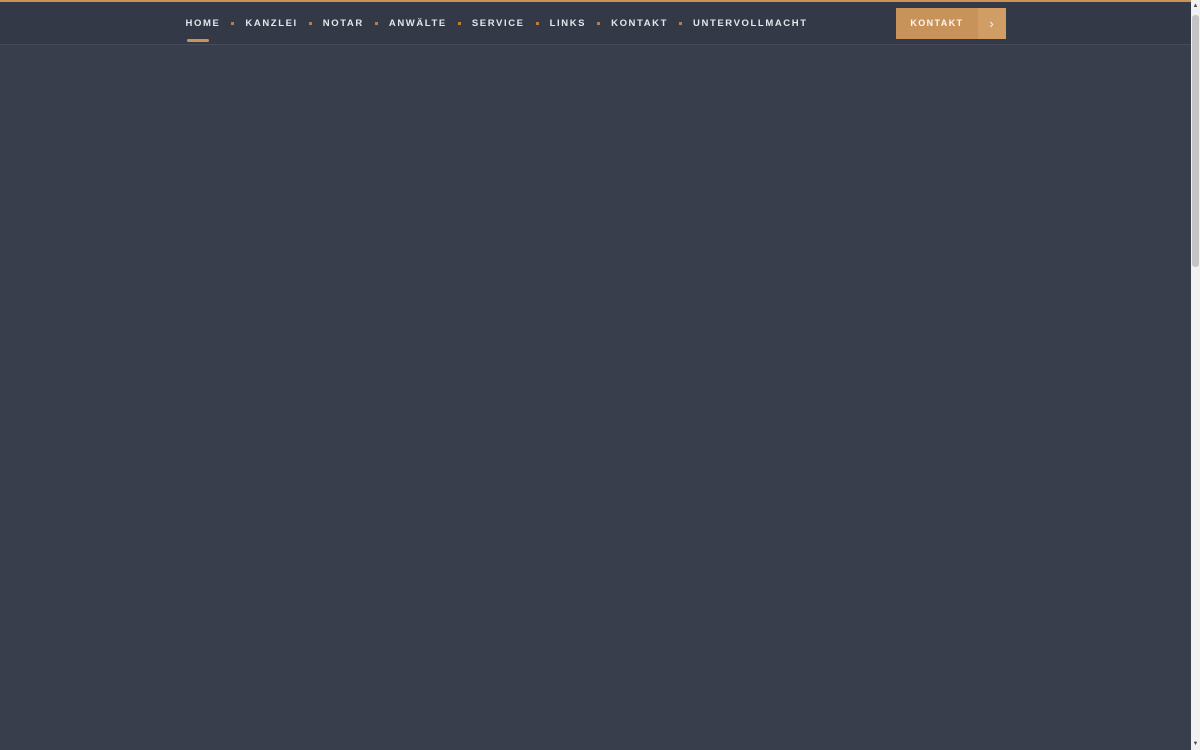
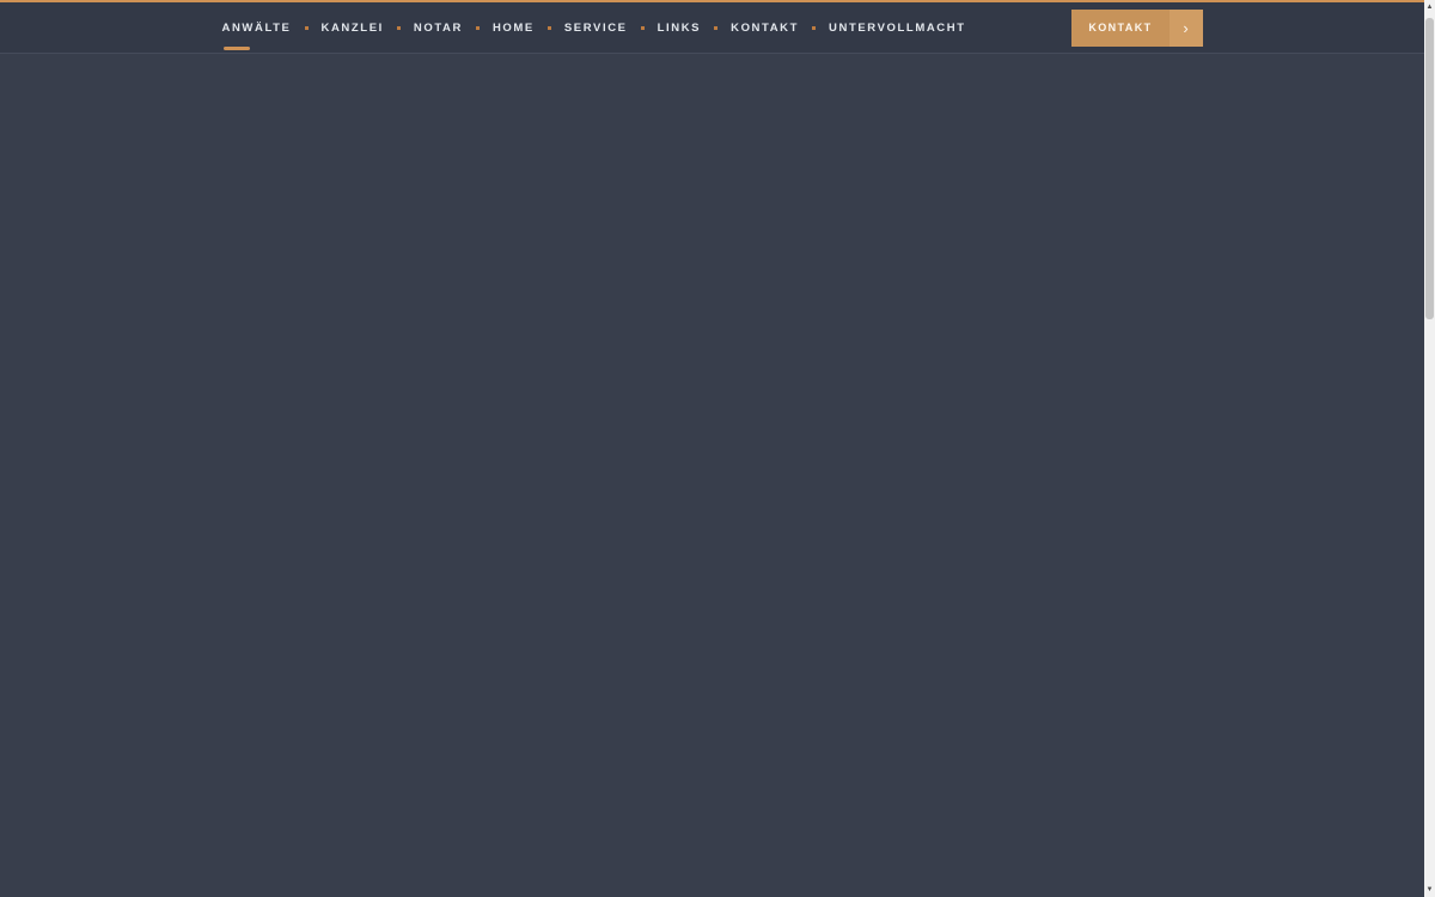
- HOME
+ ANWÄLTE
  KANZLEI
  NOTAR
- ANWÄLTE
+ HOME
  SERVICE
  LINKS
  KONTAKT
  UNTERVOLLMACHT
  KONTAKT
  ›
